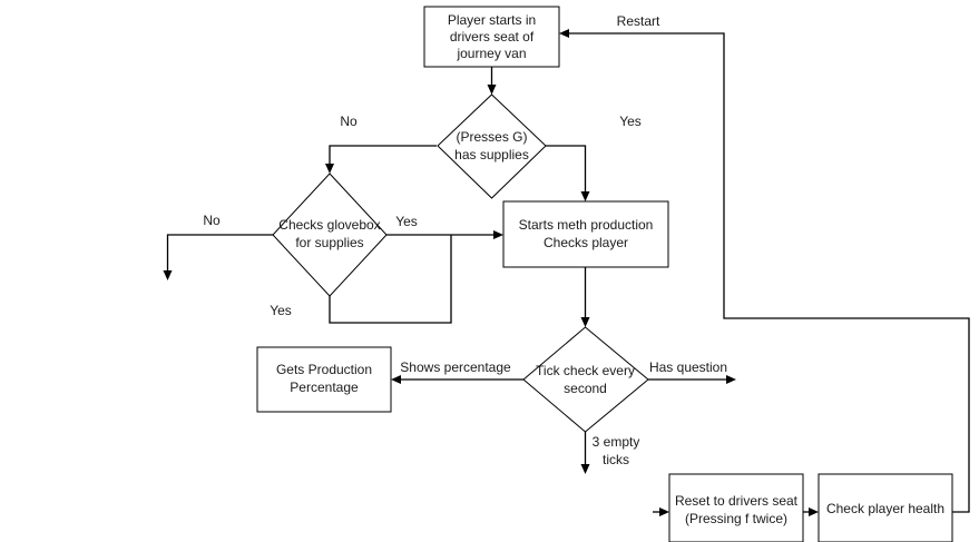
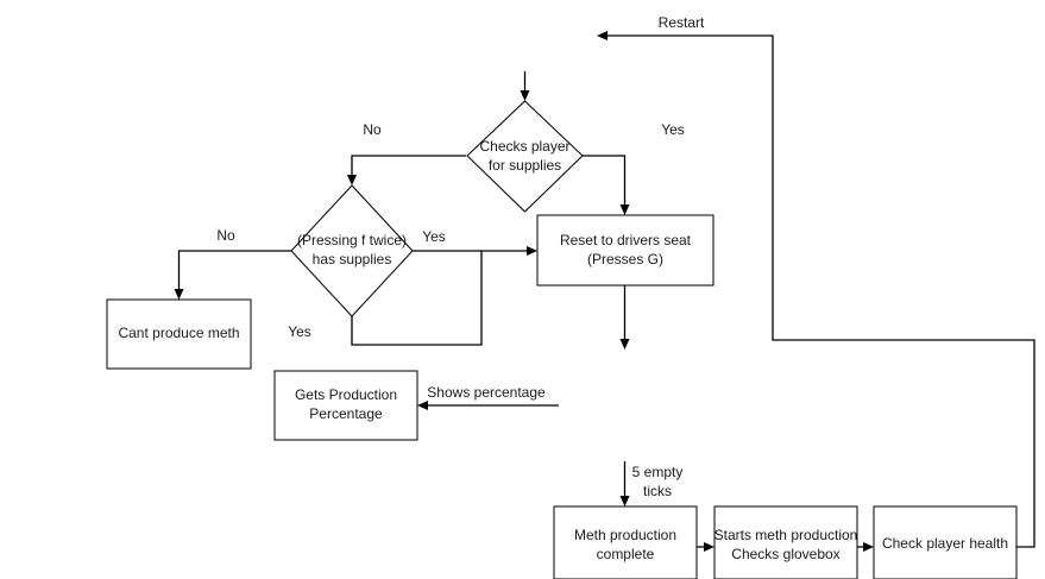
  No
  Yes
  No
  Yes
  Yes
  Shows percentage
- Has question
- 3 empty
+ 5 empty
  ticks
  Restart
- Player starts in
- drivers seat of
- journey van
- (Presses G)
+ Checks player
- has supplies
+ for supplies
- Checks glovebox
+ (Pressing f twice)
- for supplies
+ has supplies
+ Cant produce meth
- Starts meth production
+ Reset to drivers seat
- Checks player
+ (Presses G)
- Tick check every
- second
  Gets Production
  Percentage
+ Meth production
+ complete
- Reset to drivers seat
+ Starts meth production
- (Pressing f twice)
+ Checks glovebox
  Check player health
